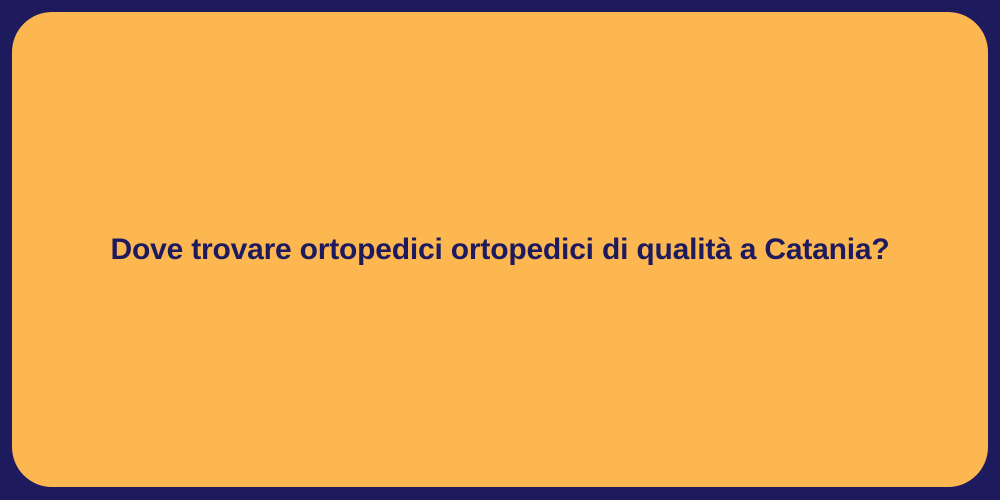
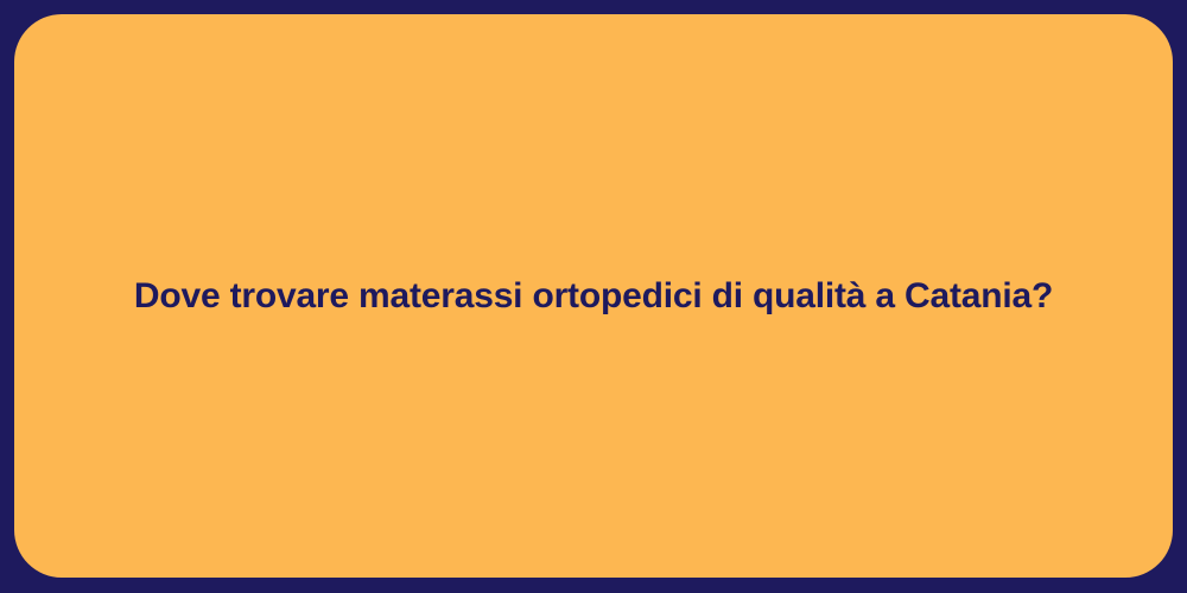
- Dove trovare ortopedici ortopedici di qualità a Catania?
+ Dove trovare materassi ortopedici di qualità a Catania?
